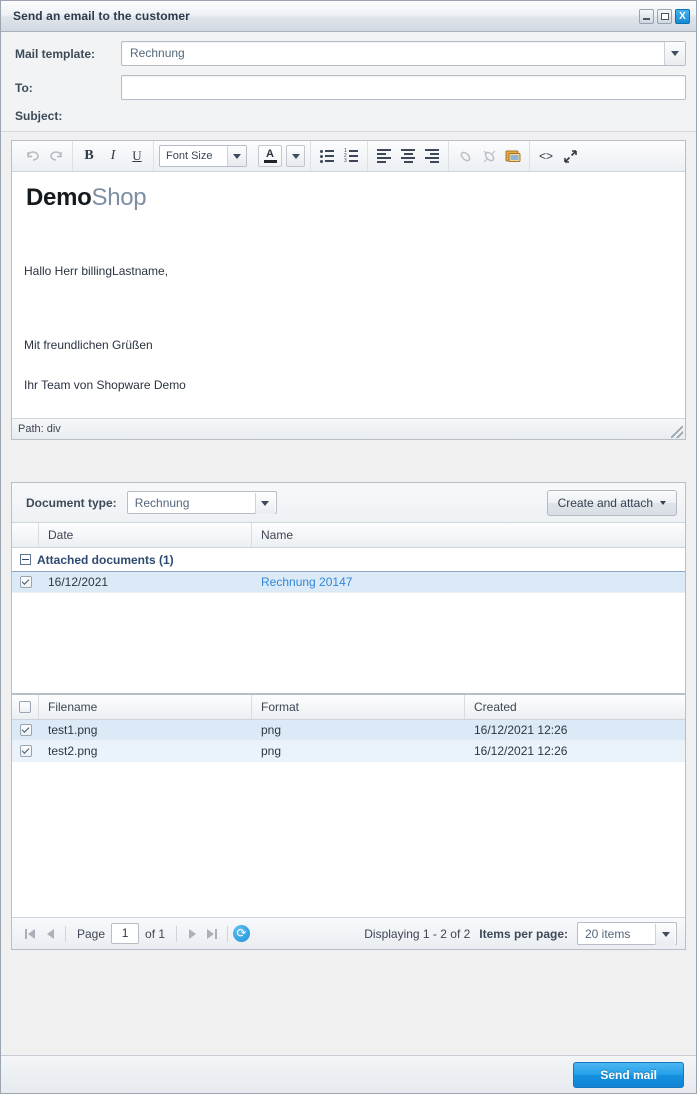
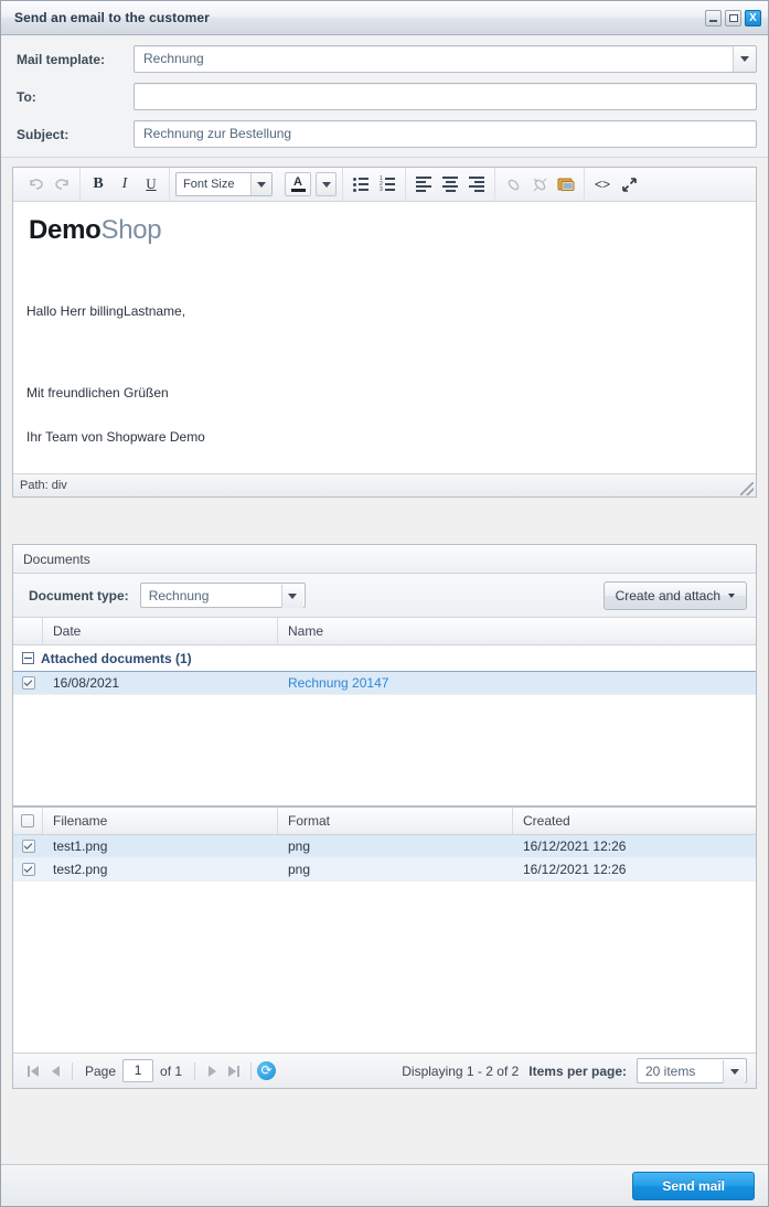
  Send an email to the customer
  X
  Mail template:
  Rechnung
  To:
  Subject:
+ Rechnung zur Bestellung
  B
  I
  U
  Font Size
  A
  <>
  DemoShop
  Hallo Herr billingLastname,
  Mit freundlichen Grüßen
  Ihr Team von Shopware Demo
  Path: div
+ Documents
  Document type:
  Rechnung
  Create and attach
  Date
  Name
  Attached documents (1)
- 16/12/2021
+ 16/08/2021
  Rechnung 20147
  Filename
  Format
  Created
  test1.png
  png
  16/12/2021 12:26
  test2.png
  png
  16/12/2021 12:26
  Page
  1
  of 1
  ⟳
  Displaying 1 - 2 of 2
  Items per page:
  20 items
  Send mail
